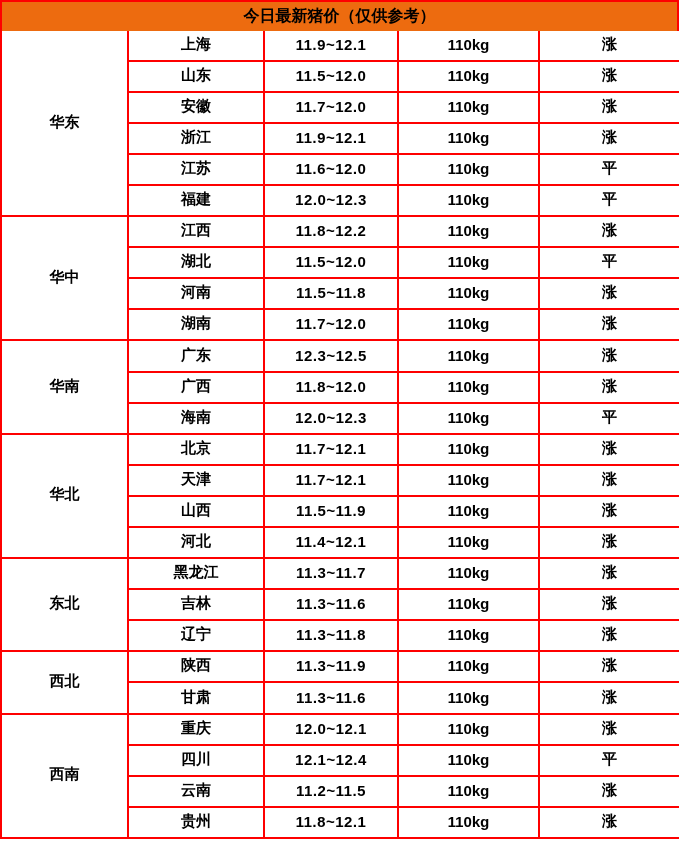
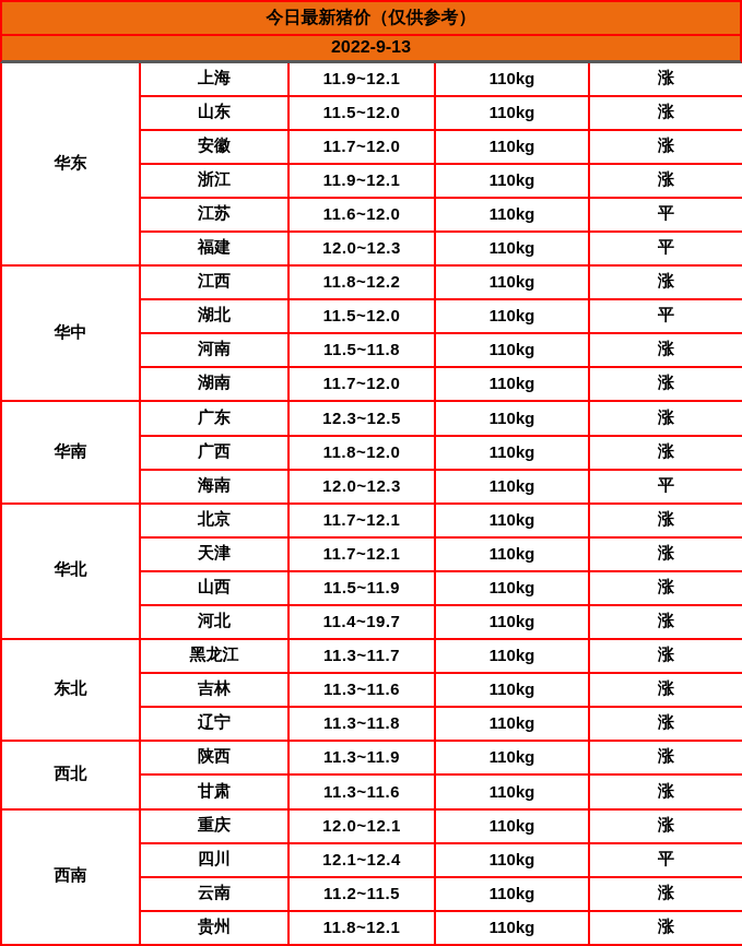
  今日最新猪价（仅供参考）
+ 2022-9-13
  华东	上海	11.9~12.1	110kg	涨
  山东	11.5~12.0	110kg	涨
  安徽	11.7~12.0	110kg	涨
  浙江	11.9~12.1	110kg	涨
  江苏	11.6~12.0	110kg	平
  福建	12.0~12.3	110kg	平
  华中	江西	11.8~12.2	110kg	涨
  湖北	11.5~12.0	110kg	平
  河南	11.5~11.8	110kg	涨
  湖南	11.7~12.0	110kg	涨
  华南	广东	12.3~12.5	110kg	涨
  广西	11.8~12.0	110kg	涨
  海南	12.0~12.3	110kg	平
  华北	北京	11.7~12.1	110kg	涨
  天津	11.7~12.1	110kg	涨
  山西	11.5~11.9	110kg	涨
- 河北	11.4~12.1	110kg	涨
+ 河北	11.4~19.7	110kg	涨
  东北	黑龙江	11.3~11.7	110kg	涨
  吉林	11.3~11.6	110kg	涨
  辽宁	11.3~11.8	110kg	涨
  西北	陕西	11.3~11.9	110kg	涨
  甘肃	11.3~11.6	110kg	涨
  西南	重庆	12.0~12.1	110kg	涨
  四川	12.1~12.4	110kg	平
  云南	11.2~11.5	110kg	涨
  贵州	11.8~12.1	110kg	涨
